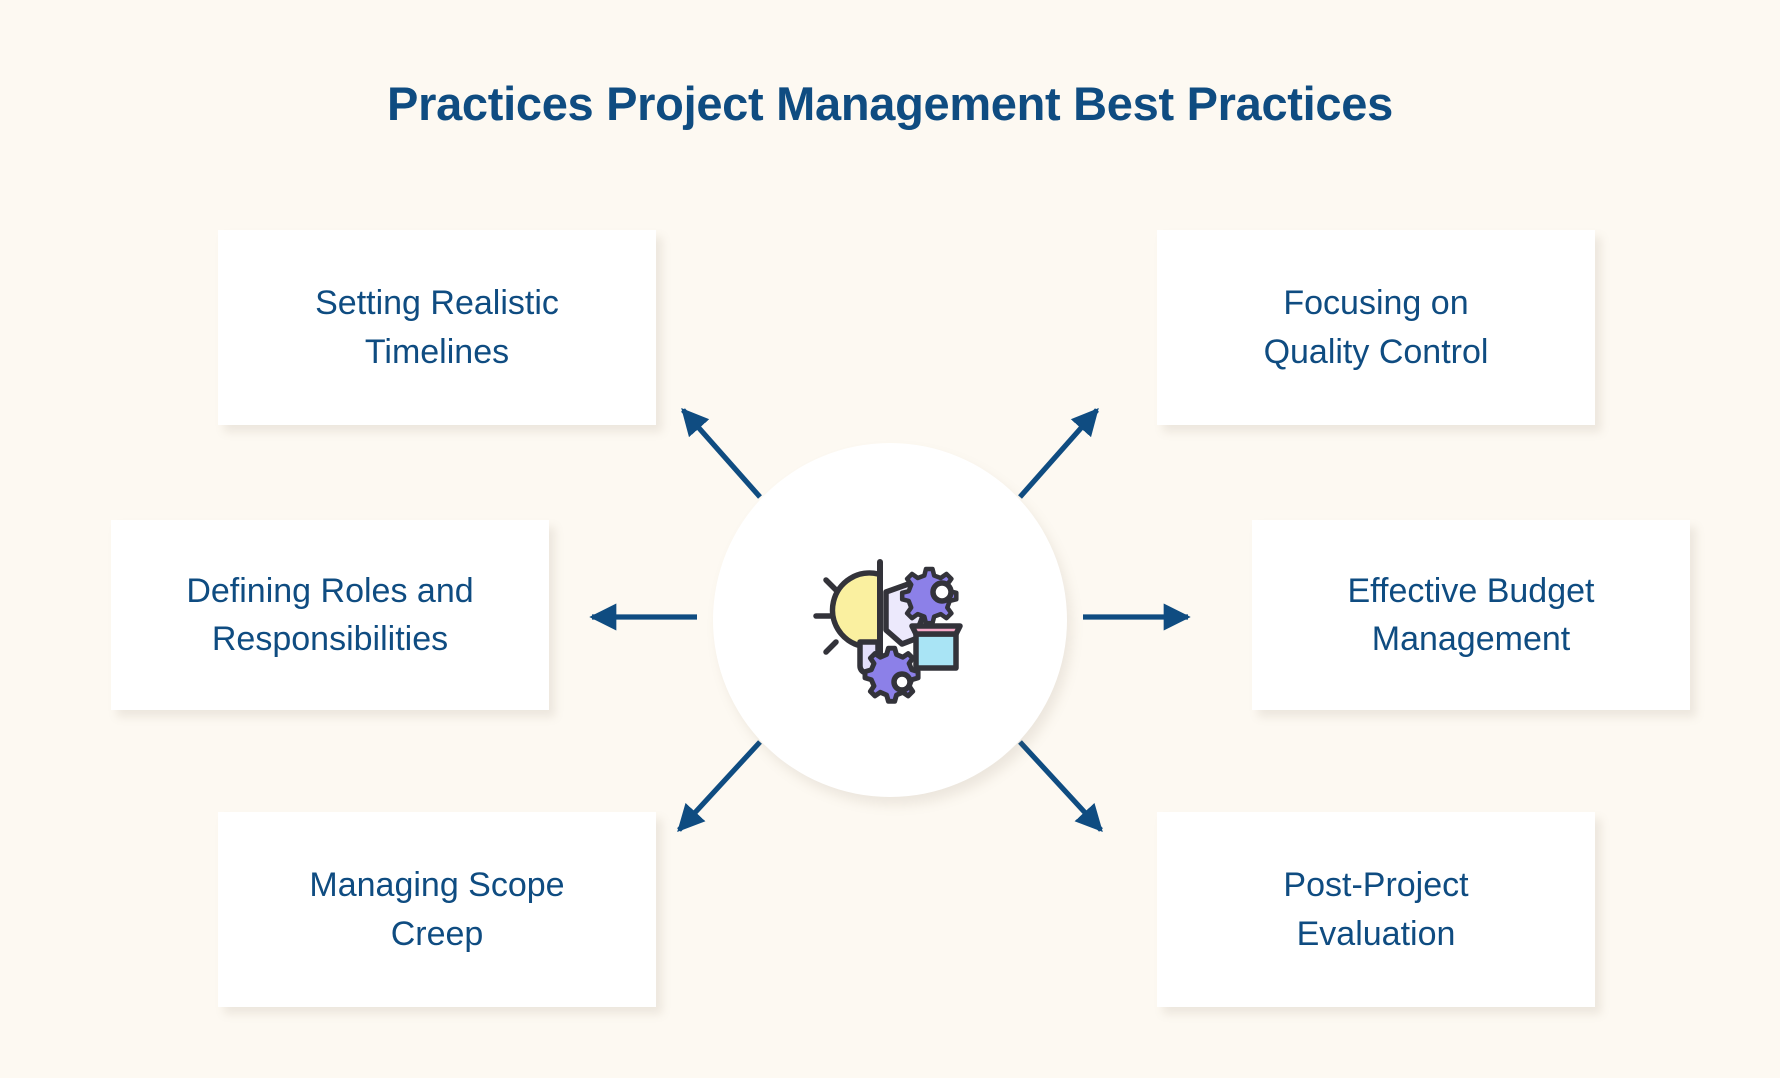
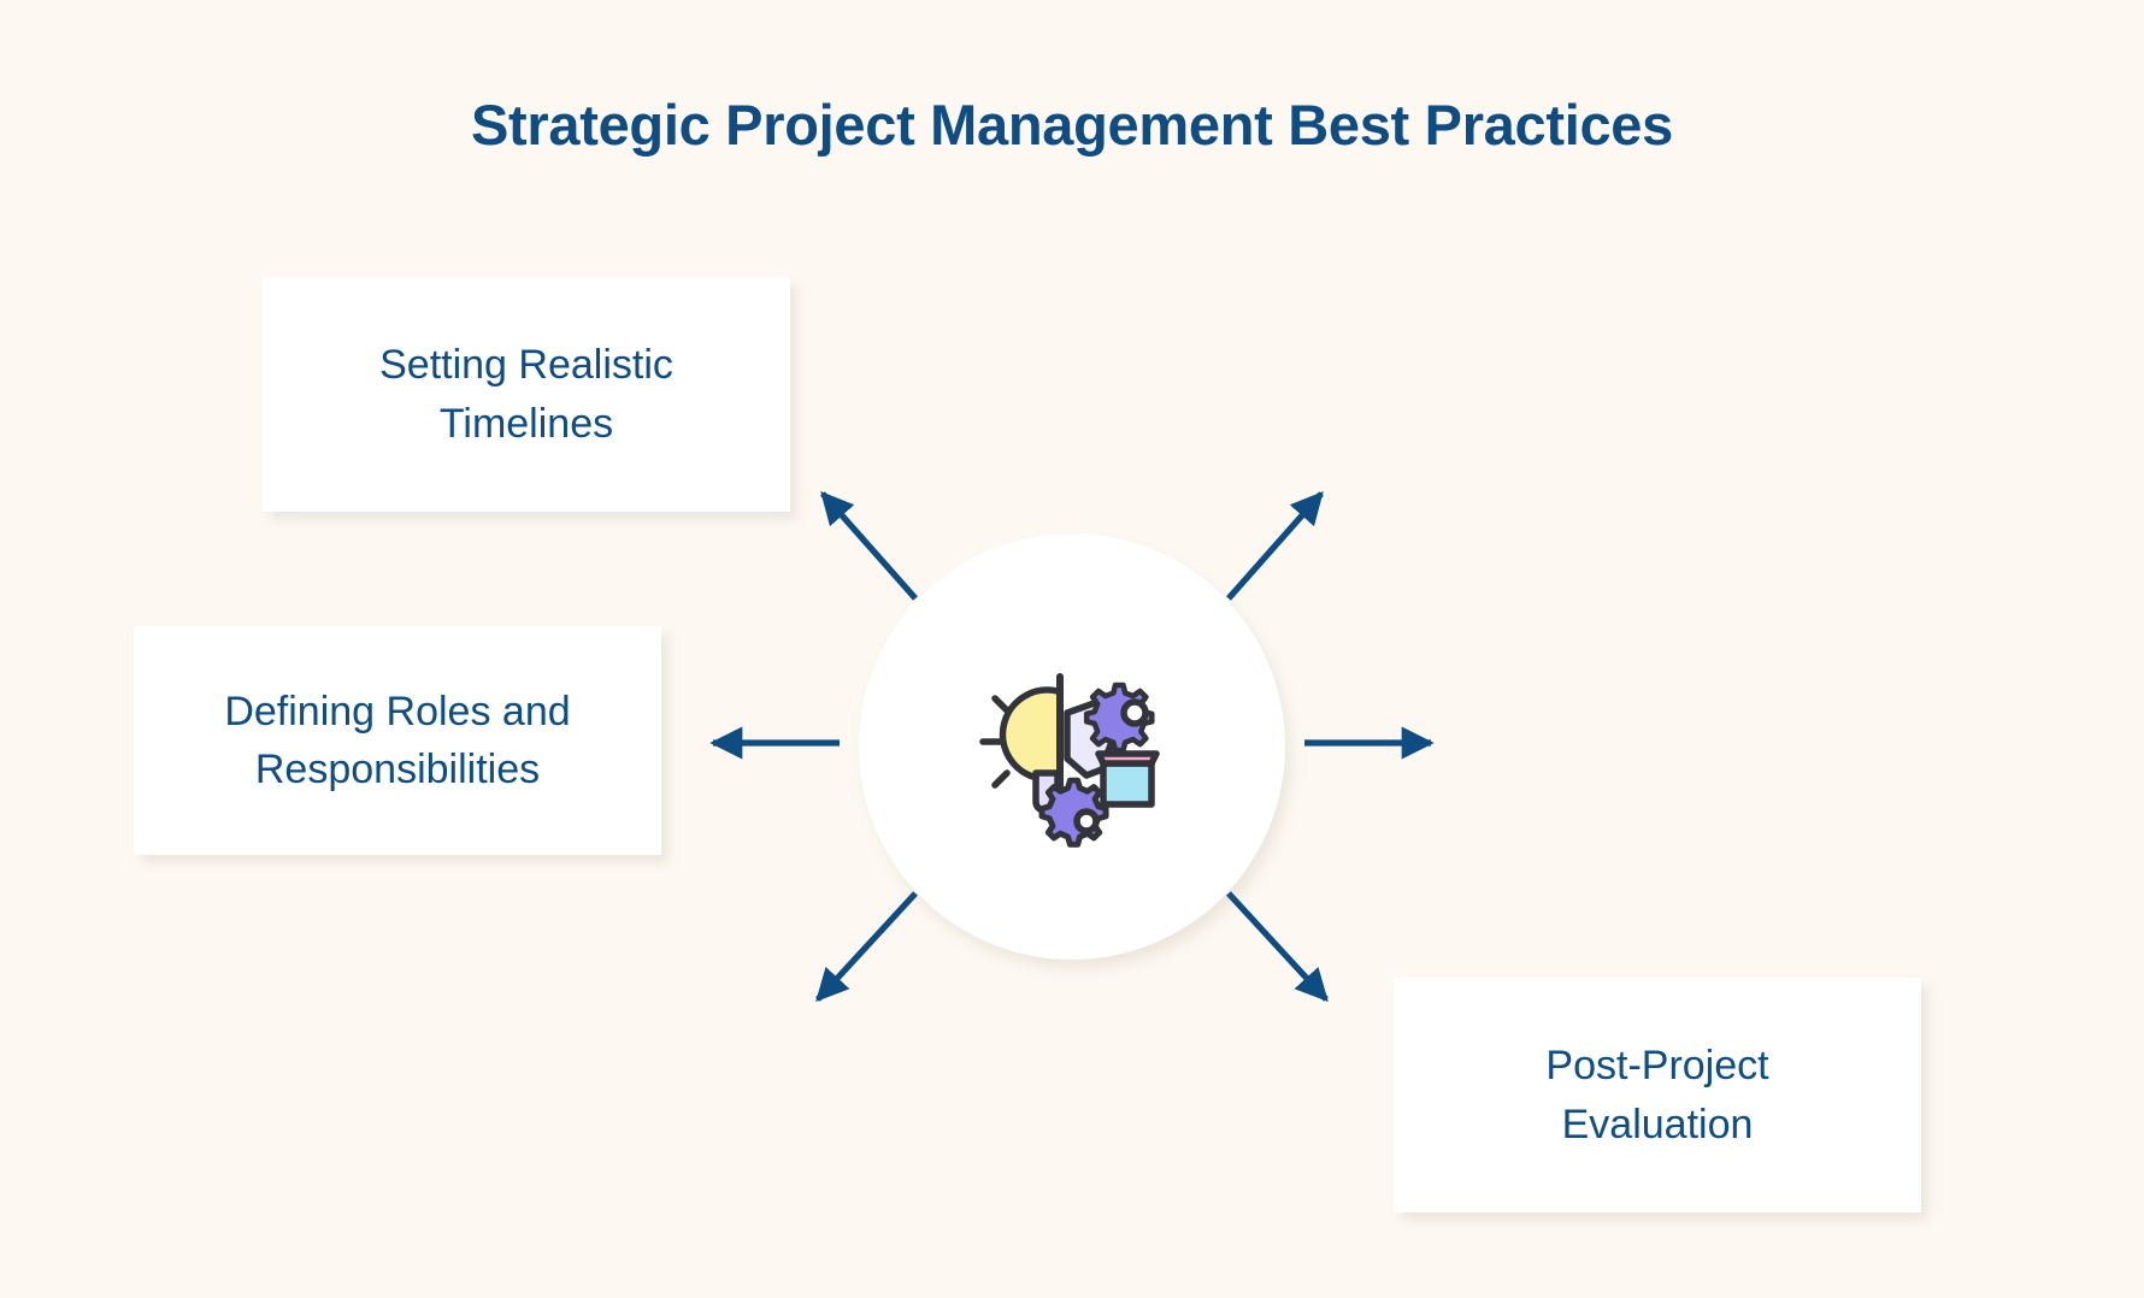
- Practices Project Management Best Practices
+ Strategic Project Management Best Practices
  Setting Realistic
  Timelines
  Defining Roles and
  Responsibilities
- Managing Scope
- Creep
- Focusing on
- Quality Control
- Effective Budget
- Management
  Post-Project
  Evaluation
